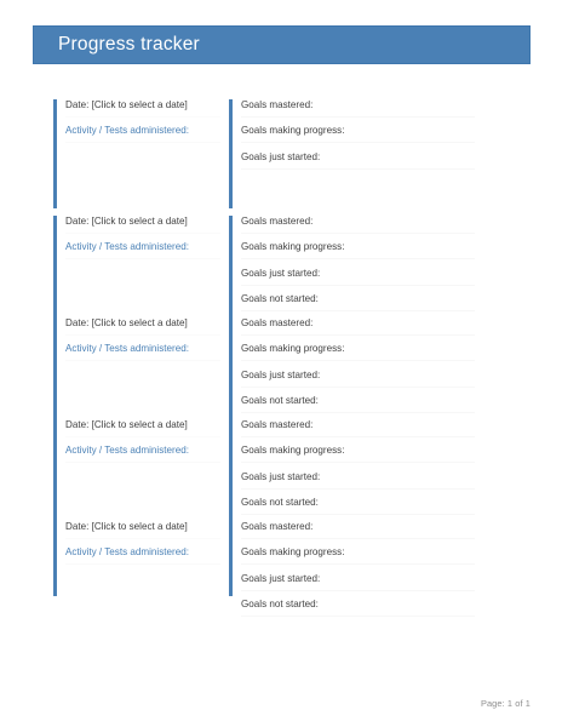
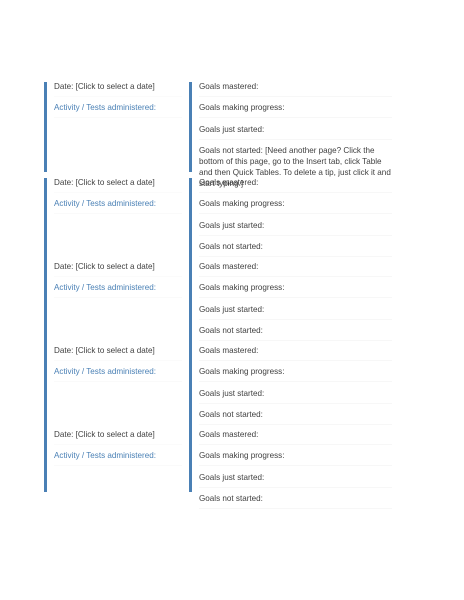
- Progress tracker
  Date: [Click to select a date]
  Activity / Tests administered:
  Goals mastered:
  Goals making progress:
  Goals just started:
+ Goals not started: [Need another page? Click the bottom of this page, go to the Insert tab, click Table and then Quick Tables. To delete a tip, just click it and start typing.]
  Date: [Click to select a date]
  Activity / Tests administered:
  Goals mastered:
  Goals making progress:
  Goals just started:
  Goals not started:
  Date: [Click to select a date]
  Activity / Tests administered:
  Goals mastered:
  Goals making progress:
  Goals just started:
  Goals not started:
  Date: [Click to select a date]
  Activity / Tests administered:
  Goals mastered:
  Goals making progress:
  Goals just started:
  Goals not started:
  Date: [Click to select a date]
  Activity / Tests administered:
  Goals mastered:
  Goals making progress:
  Goals just started:
  Goals not started:
- Page: 1 of 1
